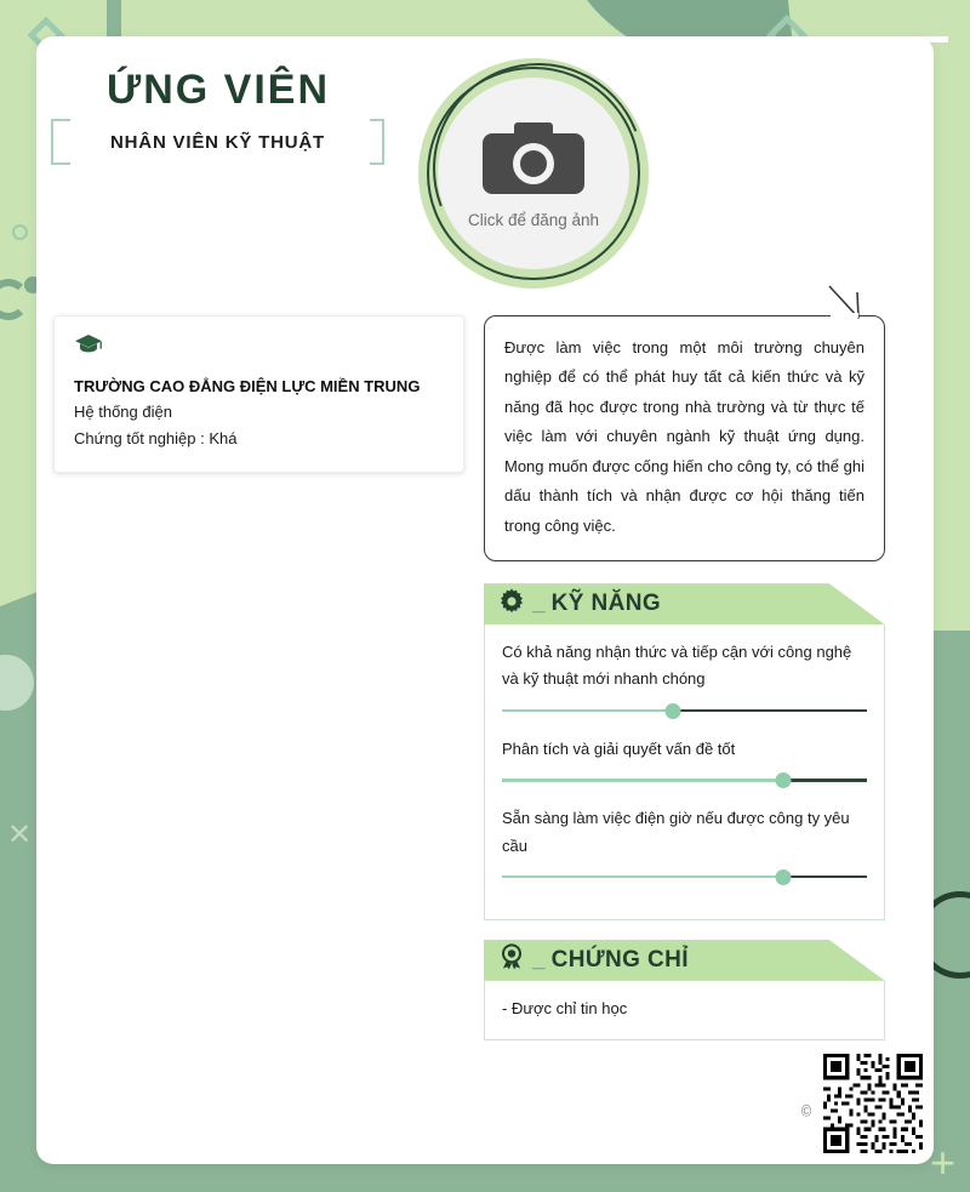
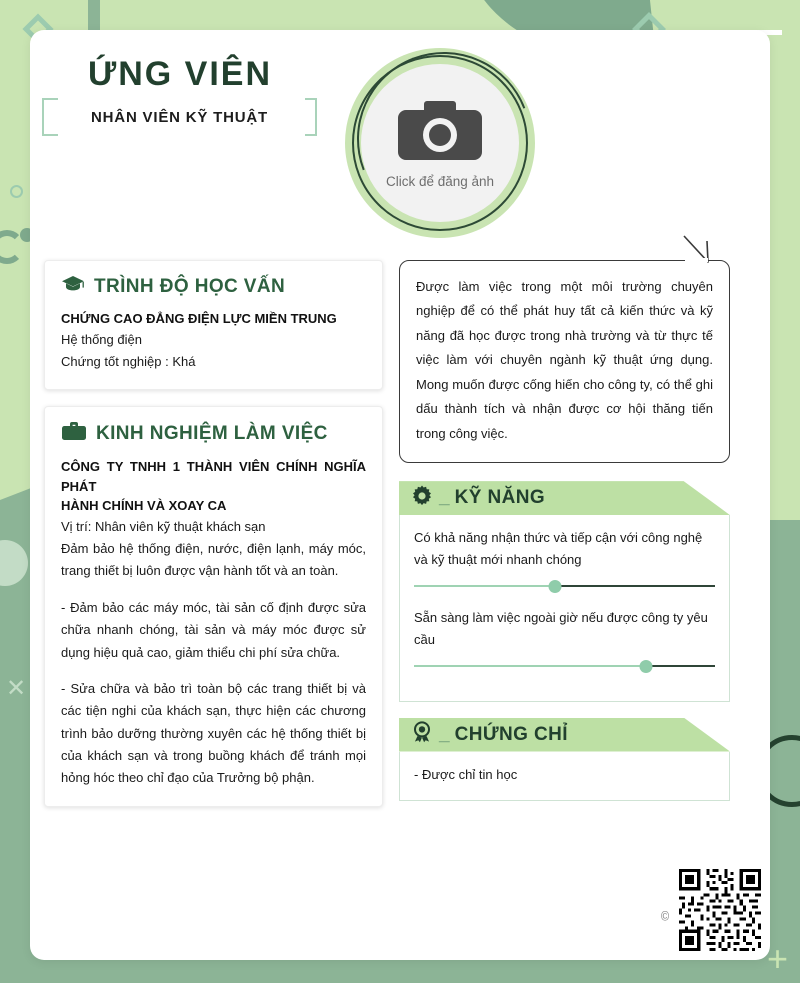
  ✕
  +
  ỨNG VIÊN
  NHÂN VIÊN KỸ THUẬT
  Click để đăng ảnh
+ TRÌNH ĐỘ HỌC VẤN
- TRƯỜNG CAO ĐẲNG ĐIỆN LỰC MIỀN TRUNG
+ CHỨNG CAO ĐẲNG ĐIỆN LỰC MIỀN TRUNG
  Hệ thống điện
  Chứng tốt nghiệp : Khá
+ KINH NGHIỆM LÀM VIỆC
+ CÔNG TY TNHH 1 THÀNH VIÊN CHÍNH NGHĨA PHÁT
+ HÀNH CHÍNH VÀ XOAY CA
+ Vị trí: Nhân viên kỹ thuật khách sạn
+ Đảm bảo hệ thống điện, nước, điện lạnh, máy móc, trang thiết bị luôn được vận hành tốt và an toàn.
+ - Đảm bảo các máy móc, tài sản cố định được sửa chữa nhanh chóng, tài sản và máy móc được sử dụng hiệu quả cao, giảm thiểu chi phí sửa chữa.
+ - Sửa chữa và bảo trì toàn bộ các trang thiết bị và các tiện nghi của khách sạn, thực hiện các chương trình bảo dưỡng thường xuyên các hệ thống thiết bị của khách sạn và trong buồng khách để tránh mọi hỏng hóc theo chỉ đạo của Trưởng bộ phận.
  Được làm việc trong một môi trường chuyên nghiệp để có thể phát huy tất cả kiến thức và kỹ năng đã học được trong nhà trường và từ thực tế việc làm với chuyên ngành kỹ thuật ứng dụng. Mong muốn được cống hiến cho công ty, có thể ghi dấu thành tích và nhận được cơ hội thăng tiến trong công việc.
  _
  KỸ NĂNG
  Có khả năng nhận thức và tiếp cận với công nghệ và kỹ thuật mới nhanh chóng
- Phân tích và giải quyết vấn đề tốt
- Sẵn sàng làm việc điện giờ nếu được công ty yêu cầu
+ Sẵn sàng làm việc ngoài giờ nếu được công ty yêu cầu
  _
  CHỨNG CHỈ
  - Được chỉ tin học
